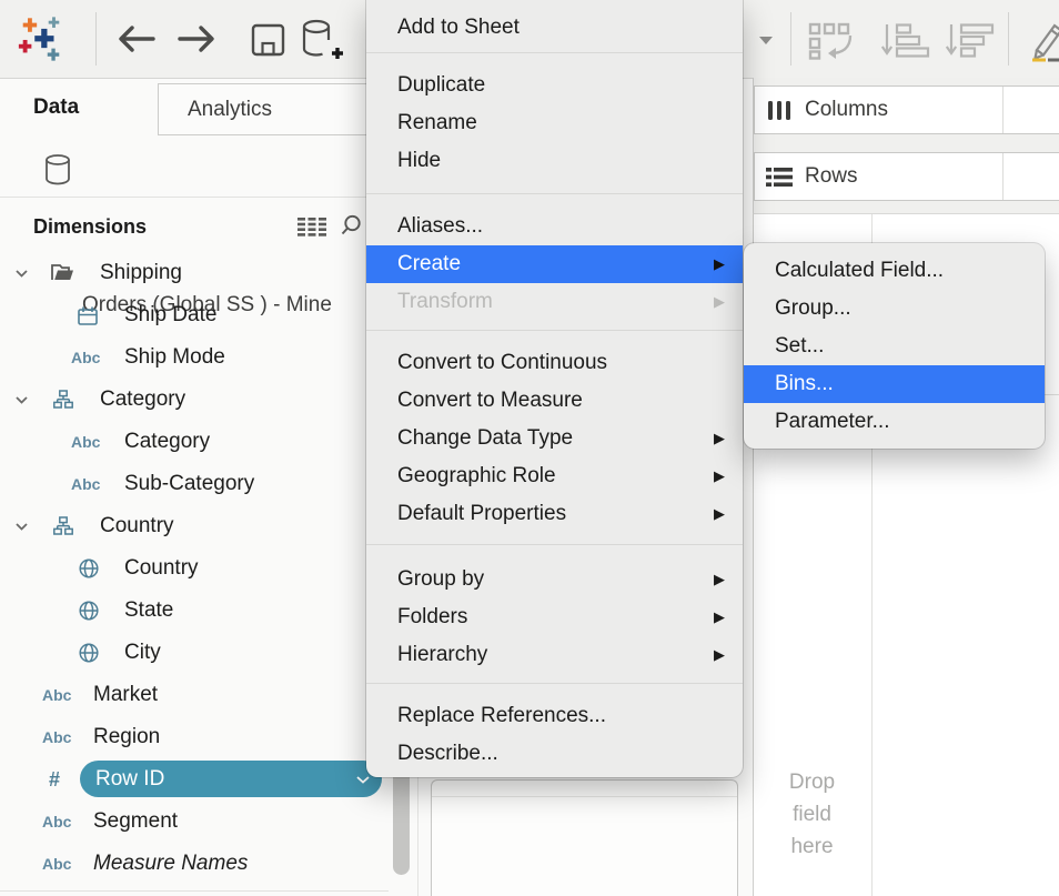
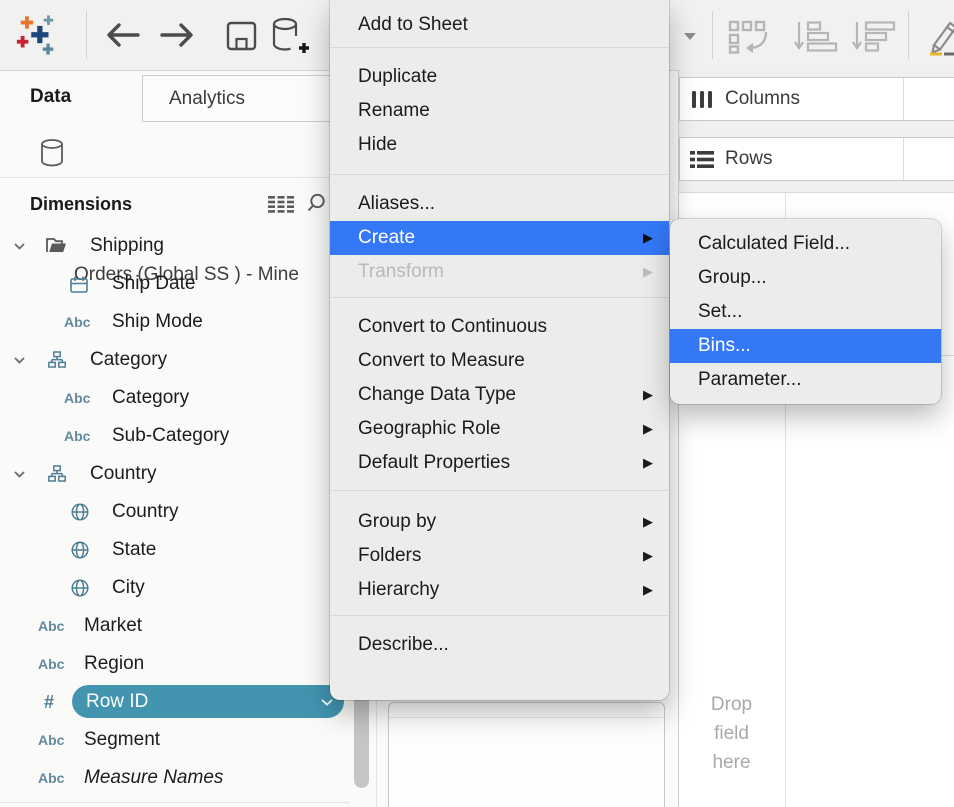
  Data
  Analytics
  Orders (Global SS ) - Mine
  Dimensions
  Shipping
  Ship Date
  Abc
  Ship Mode
  Category
  Abc
  Category
  Abc
  Sub-Category
  Country
  Country
  State
  City
  Abc
  Market
  Abc
  Region
  #
  Row ID
  Abc
  Segment
  Abc
  Measure Names
  Columns
  Rows
  Drop field here
  Add to Sheet
  Duplicate
  Rename
  Hide
  Aliases...
  Create
  ▶
  Transform
  ▶
  Convert to Continuous
  Convert to Measure
  Change Data Type
  ▶
  Geographic Role
  ▶
  Default Properties
  ▶
  Group by
  ▶
  Folders
  ▶
  Hierarchy
  ▶
- Replace References...
  Describe...
  Calculated Field...
  Group...
  Set...
  Bins...
  Parameter...
